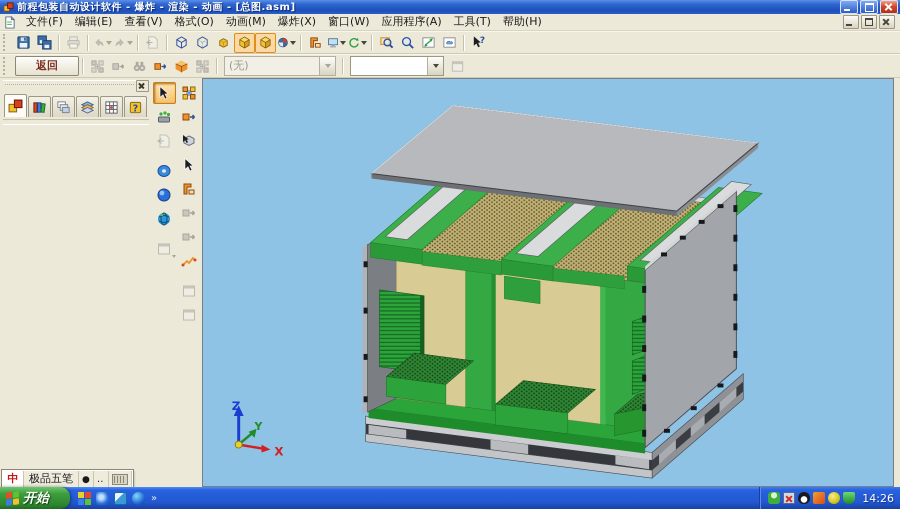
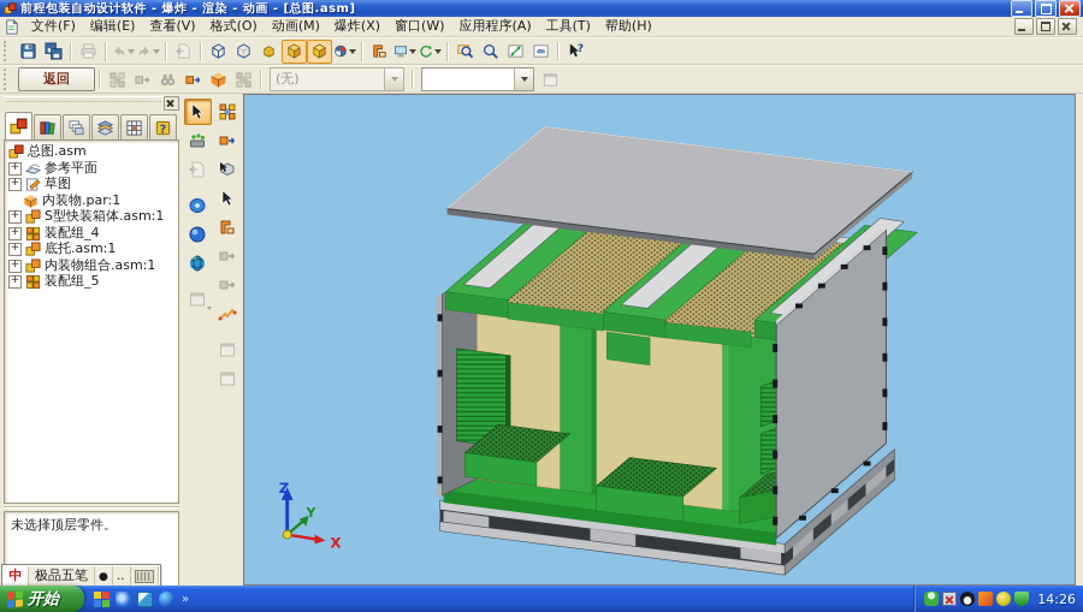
  前程包装自动设计软件 - 爆炸 - 渲染 - 动画 - [总图.asm]
  文件(F)
  编辑(E)
  查看(V)
  格式(O)
  动画(M)
  爆炸(X)
  窗口(W)
  应用程序(A)
  工具(T)
  帮助(H)
  返回
  (无)
+ 总图.asm
+ 参考平面
+ 草图
+ 内装物.par:1
+ S型快装箱体.asm:1
+ 装配组_4
+ 底托.asm:1
+ 内装物组合.asm:1
+ 装配组_5
+ 未选择顶层零件。
  Z
  Y
  X
  中
  极品五笔
  ●
  ‥
  开始
  »
  14:26
